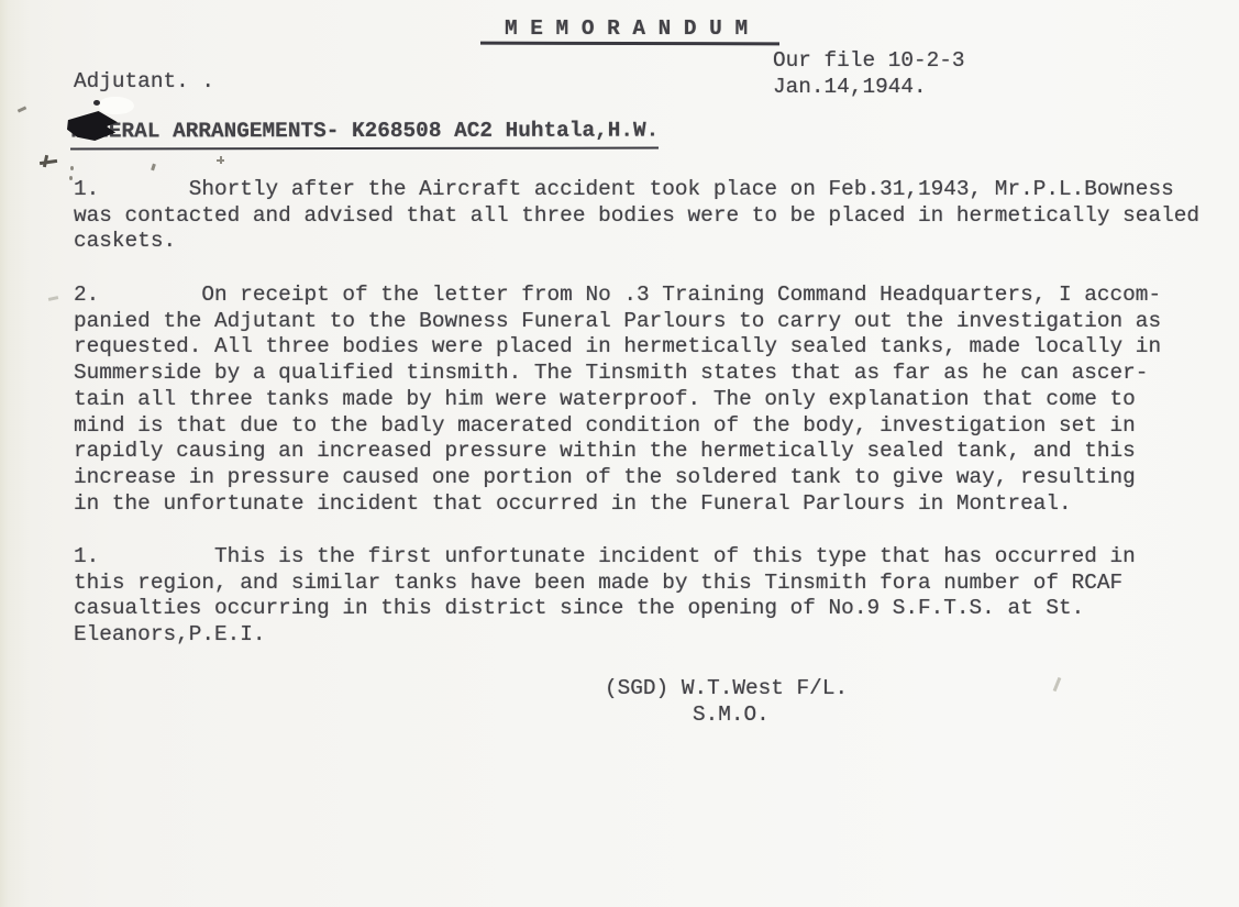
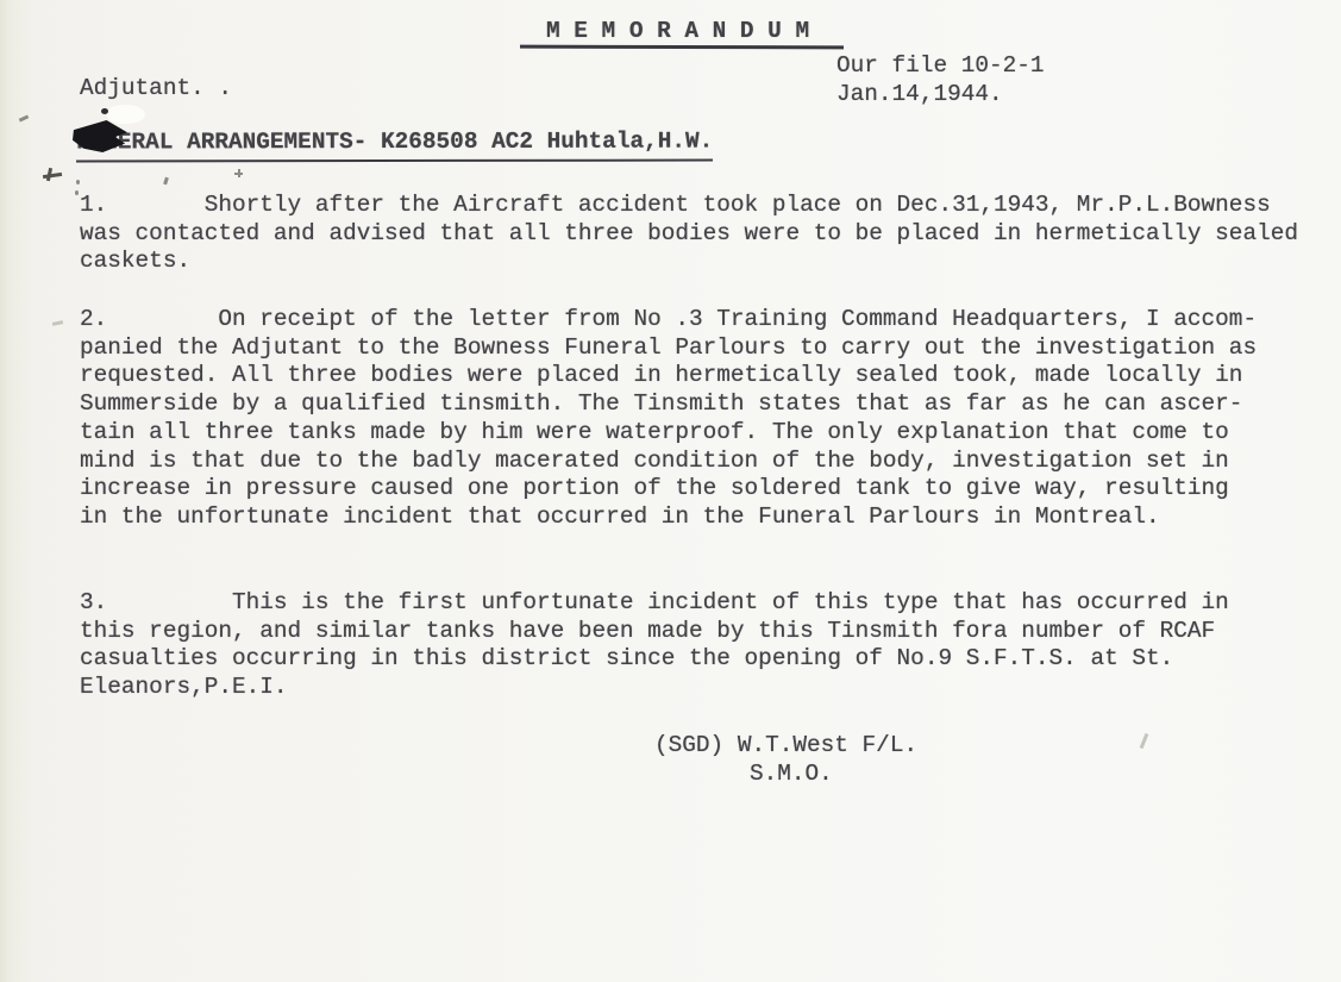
  M E M O R A N D U M
- Our file 10-2-3
+ Our file 10-2-1
  Jan.14,1944.
  Adjutant. .
  ERAL ARRANGEMENTS- K268508 AC2 Huhtala,H.W.
- 1. Shortly after the Aircraft accident took place on Feb.31,1943, Mr.P.L.Bowness
+ 1. Shortly after the Aircraft accident took place on Dec.31,1943, Mr.P.L.Bowness
  was contacted and advised that all three bodies were to be placed in hermetically sealed
  caskets.
  2. On receipt of the letter from No .3 Training Command Headquarters, I accom-
  panied the Adjutant to the Bowness Funeral Parlours to carry out the investigation as
- requested. All three bodies were placed in hermetically sealed tanks, made locally in
+ requested. All three bodies were placed in hermetically sealed took, made locally in
  Summerside by a qualified tinsmith. The Tinsmith states that as far as he can ascer-
  tain all three tanks made by him were waterproof. The only explanation that come to
  mind is that due to the badly macerated condition of the body, investigation set in
- rapidly causing an increased pressure within the hermetically sealed tank, and this
  increase in pressure caused one portion of the soldered tank to give way, resulting
  in the unfortunate incident that occurred in the Funeral Parlours in Montreal.
- 1. This is the first unfortunate incident of this type that has occurred in
+ 3. This is the first unfortunate incident of this type that has occurred in
  this region, and similar tanks have been made by this Tinsmith fora number of RCAF
  casualties occurring in this district since the opening of No.9 S.F.T.S. at St.
  Eleanors,P.E.I.
  (SGD) W.T.West F/L.
  S.M.O.
